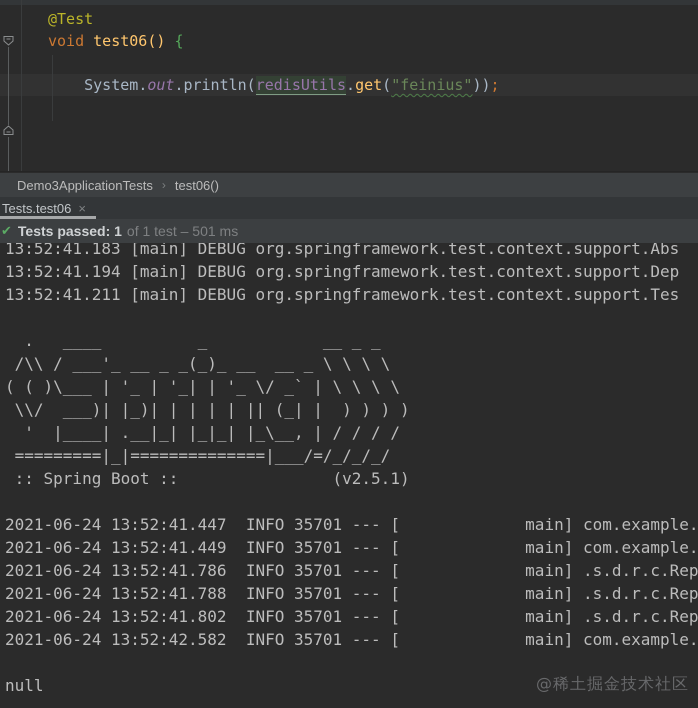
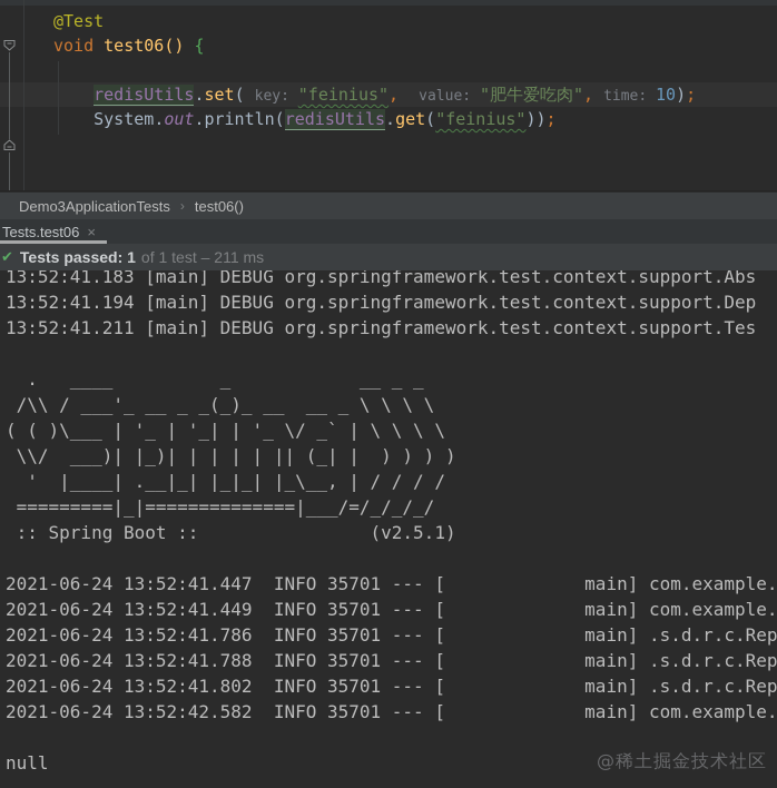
  @Test
  void test06() {
+ redisUtils.set( key: "feinius", value: "肥牛爱吃肉", time: 10);
  System.out.println(redisUtils.get("feinius"));
  Demo3ApplicationTests
  ›
  test06()
  Tests.test06
  ×
  ✔
  Tests passed: 1
- of 1 test – 501 ms
+ of 1 test – 211 ms
  13:52:41.183 [main] DEBUG org.springframework.test.context.support.Abs
  13:52:41.194 [main] DEBUG org.springframework.test.context.support.Dep
  13:52:41.211 [main] DEBUG org.springframework.test.context.support.Tes
  . ____ _ __ _ _
  /\\ / ___'_ __ _ _(_)_ __ __ _ \ \ \ \
  ( ( )\___ | '_ | '_| | '_ \/ _` | \ \ \ \
  \\/ ___)| |_)| | | | | || (_| | ) ) ) )
  ' |____| .__|_| |_|_| |_\__, | / / / /
  =========|_|==============|___/=/_/_/_/
  :: Spring Boot :: (v2.5.1)
  2021-06-24 13:52:41.447 INFO 35701 --- [ main] com.example.
  2021-06-24 13:52:41.449 INFO 35701 --- [ main] com.example.
  2021-06-24 13:52:41.786 INFO 35701 --- [ main] .s.d.r.c.Rep
  2021-06-24 13:52:41.788 INFO 35701 --- [ main] .s.d.r.c.Rep
  2021-06-24 13:52:41.802 INFO 35701 --- [ main] .s.d.r.c.Rep
  2021-06-24 13:52:42.582 INFO 35701 --- [ main] com.example.
  null
  @稀土掘金技术社区
